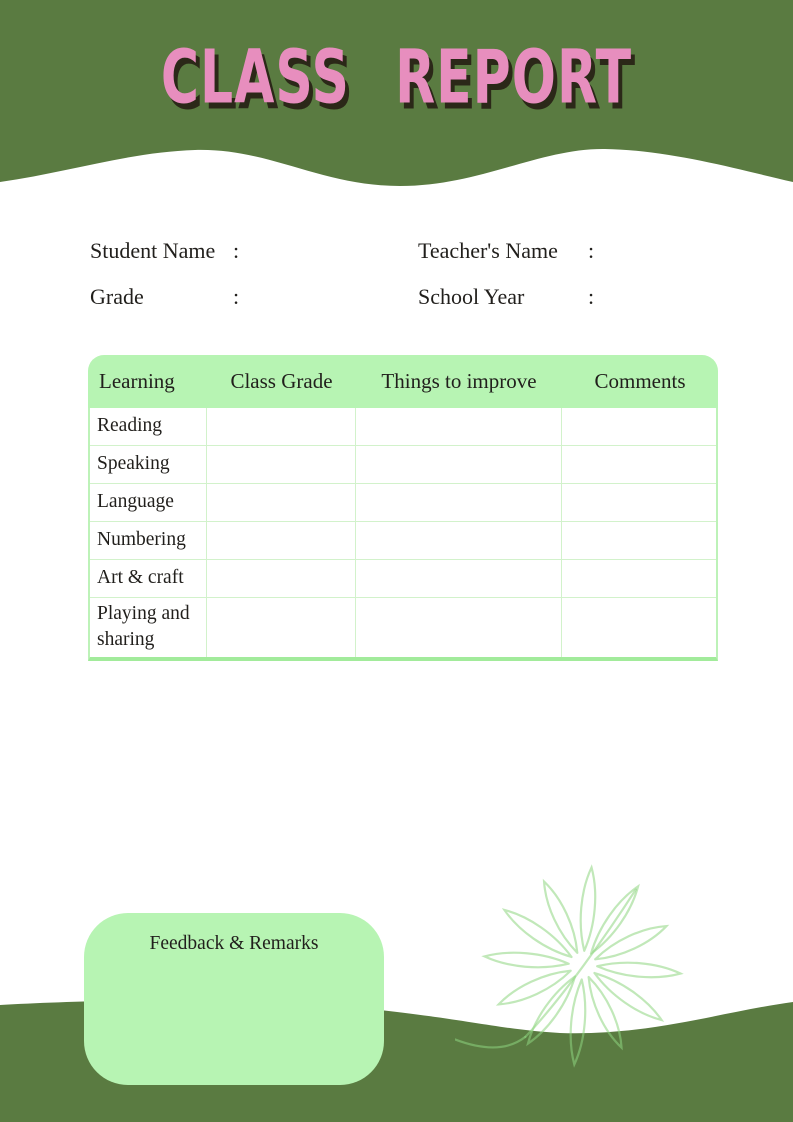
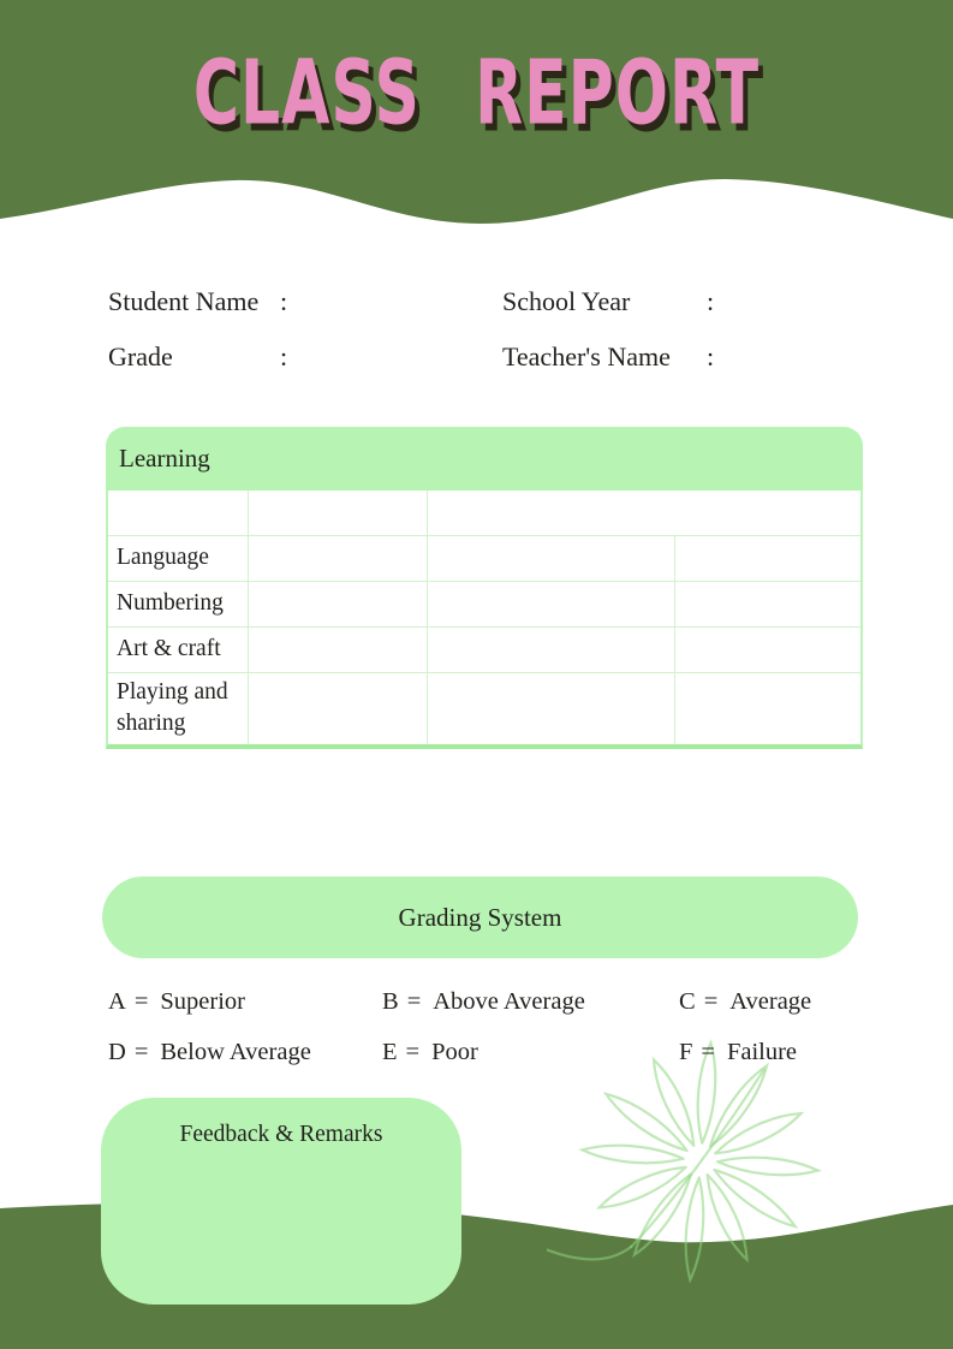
  CLASS REPORT
  Student Name
  :
- Teacher's Name
+ School Year
  :
  Grade
  :
- School Year
+ Teacher's Name
  :
  Learning
- Class Grade
- Things to improve
- Comments
- Reading
- Speaking
  Language
  Numbering
  Art & craft
  Playing and sharing
+ Grading System
+ A = Superior
+ B = Above Average
+ C = Average
+ D = Below Average
+ E = Poor
+ F = Failure
  Feedback & Remarks
